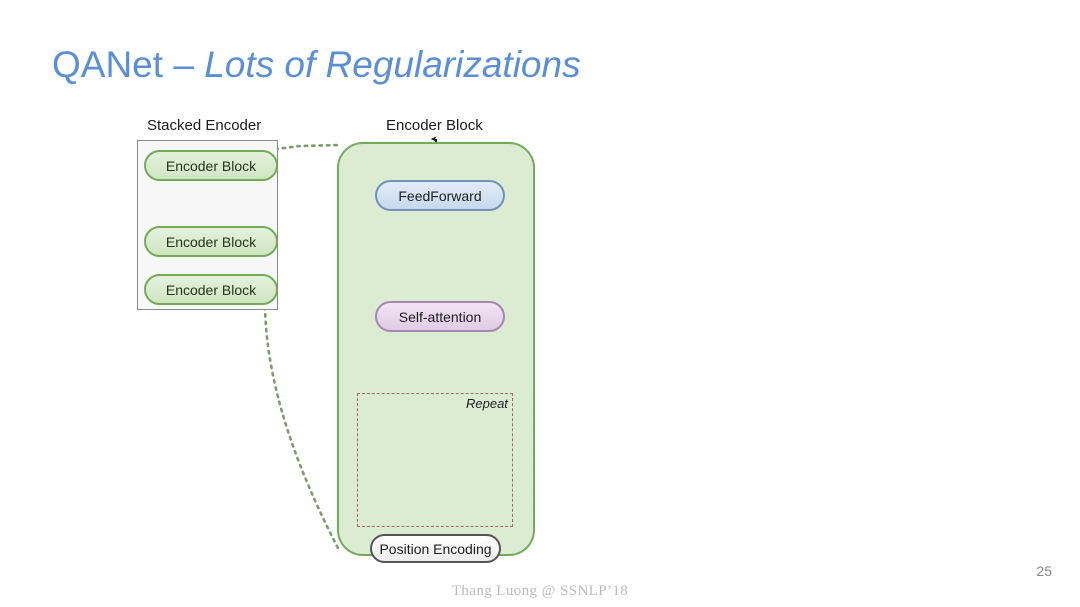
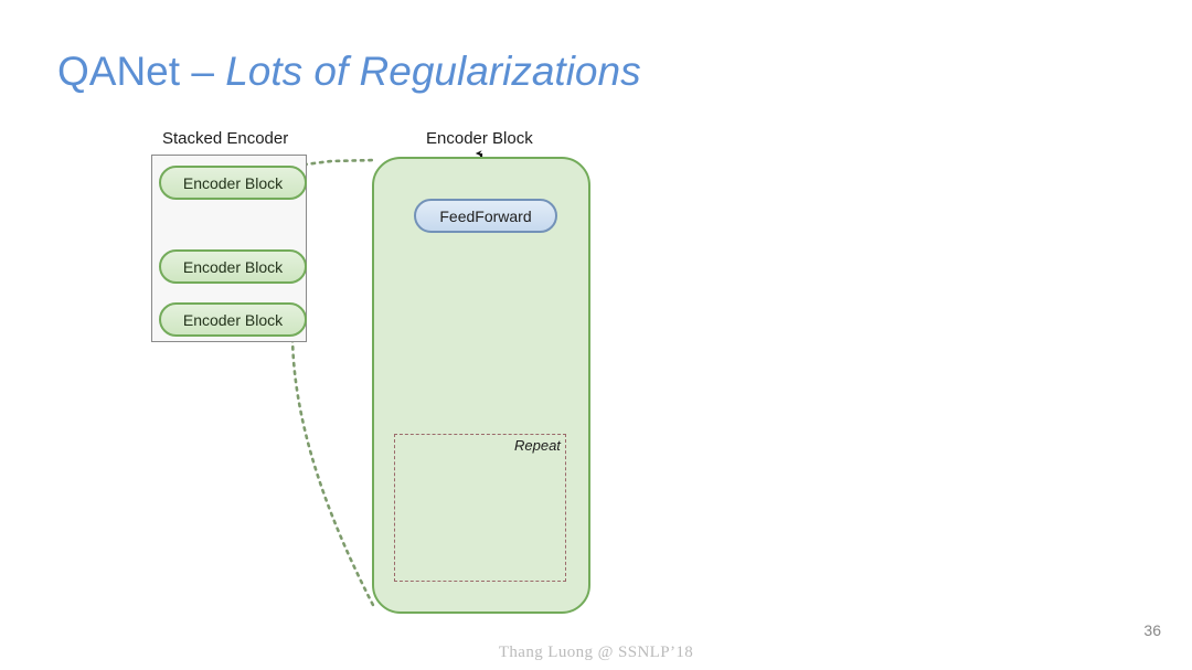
  QANet – Lots of Regularizations
  Stacked Encoder
  Encoder Block
  Encoder Block
  Encoder Block
  Encoder Block
  Repeat
  FeedForward
- Self-attention
- Position Encoding
  Thang Luong @ SSNLP’18
- 25
+ 36
